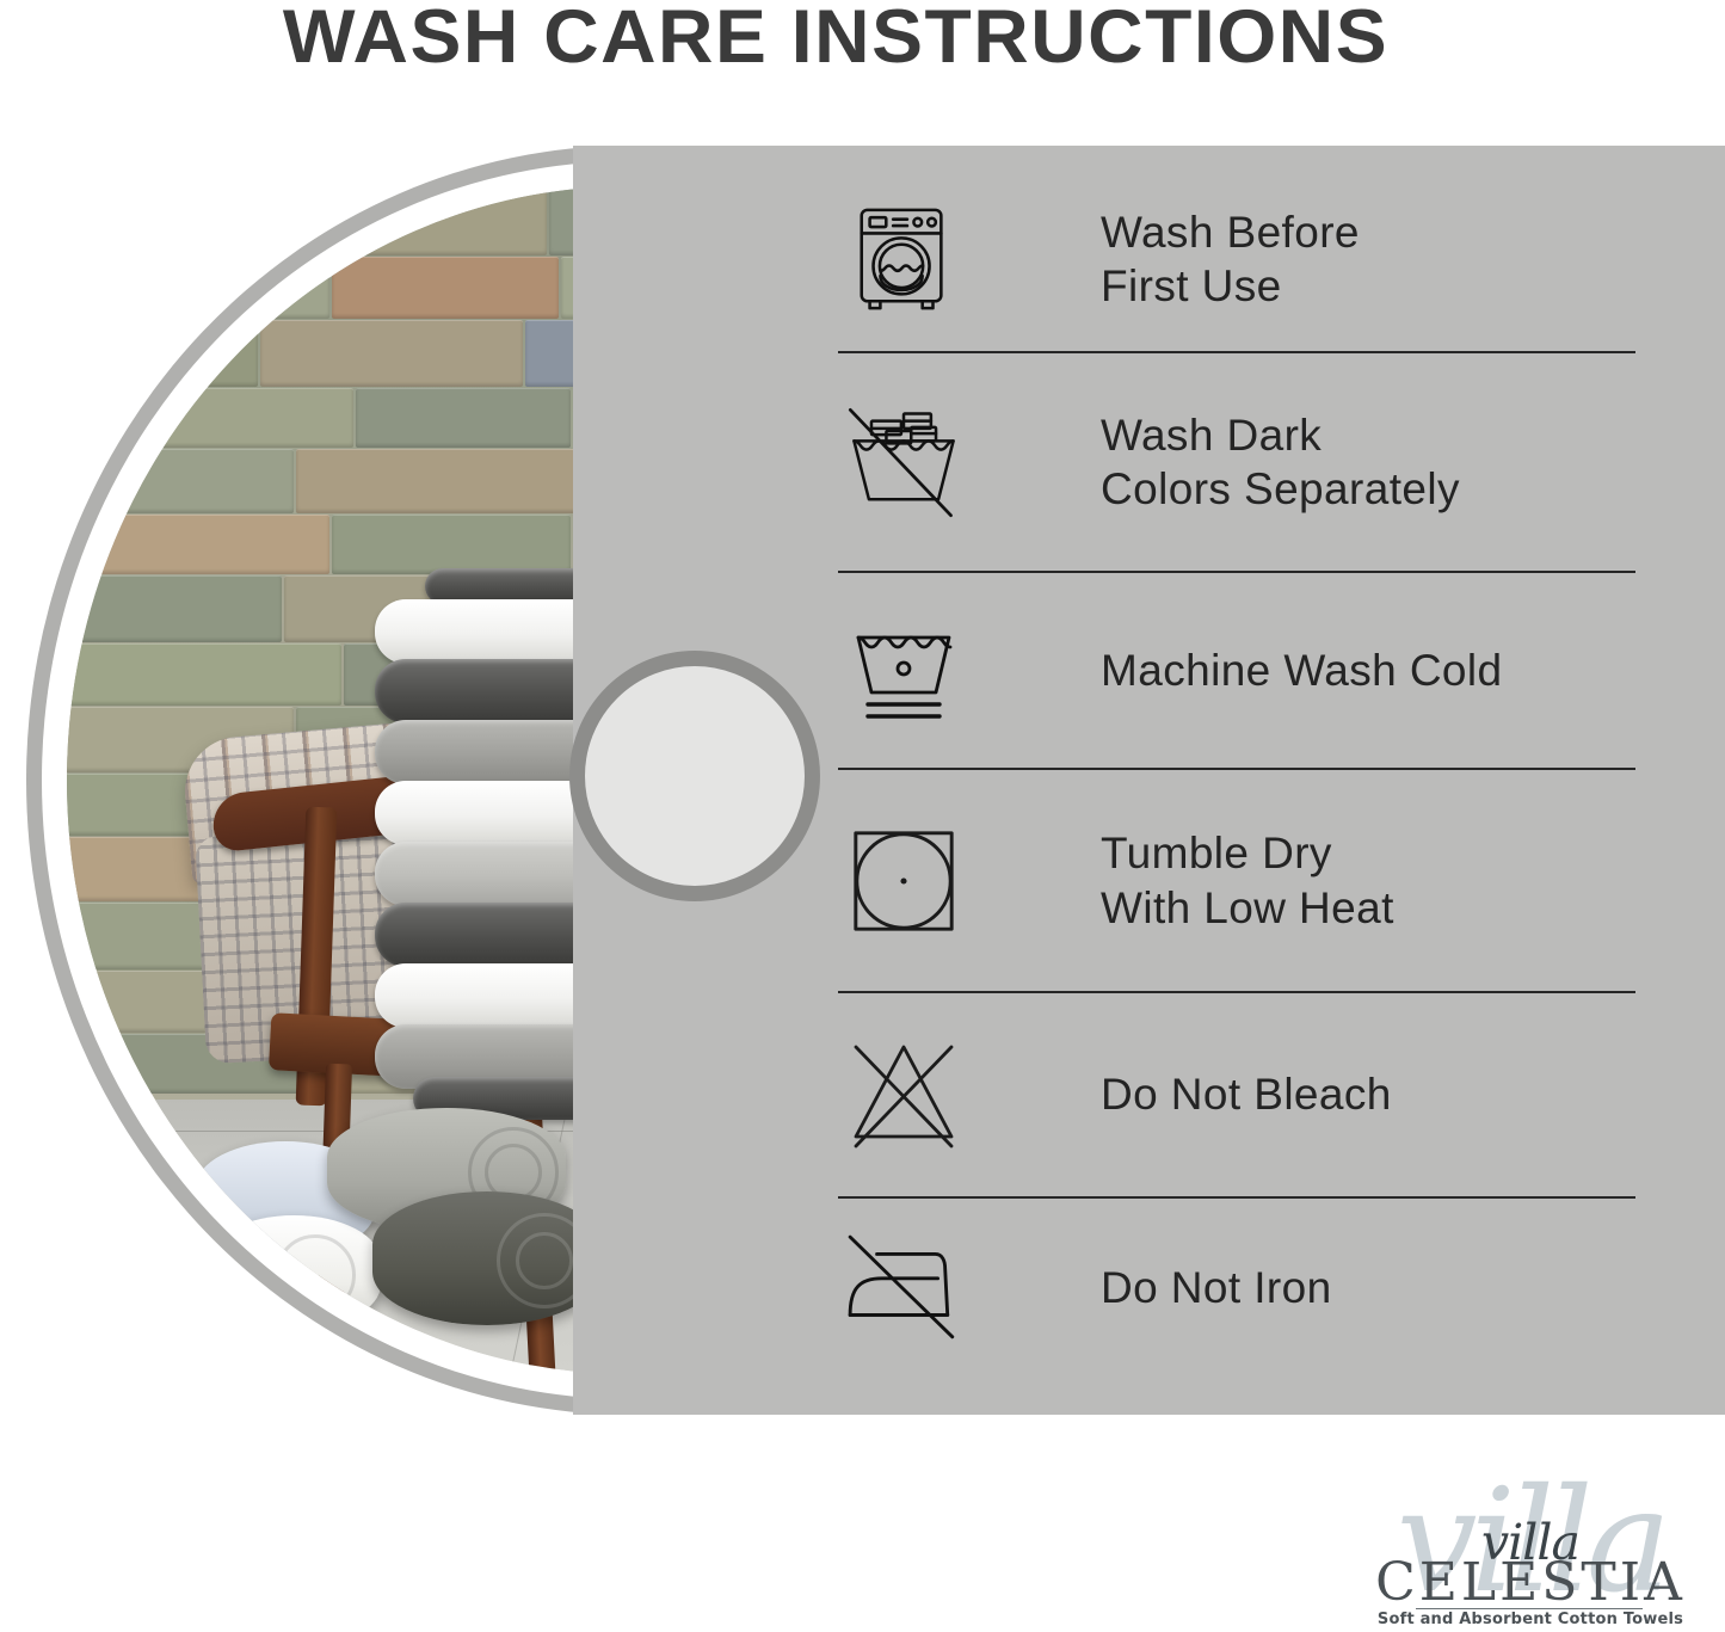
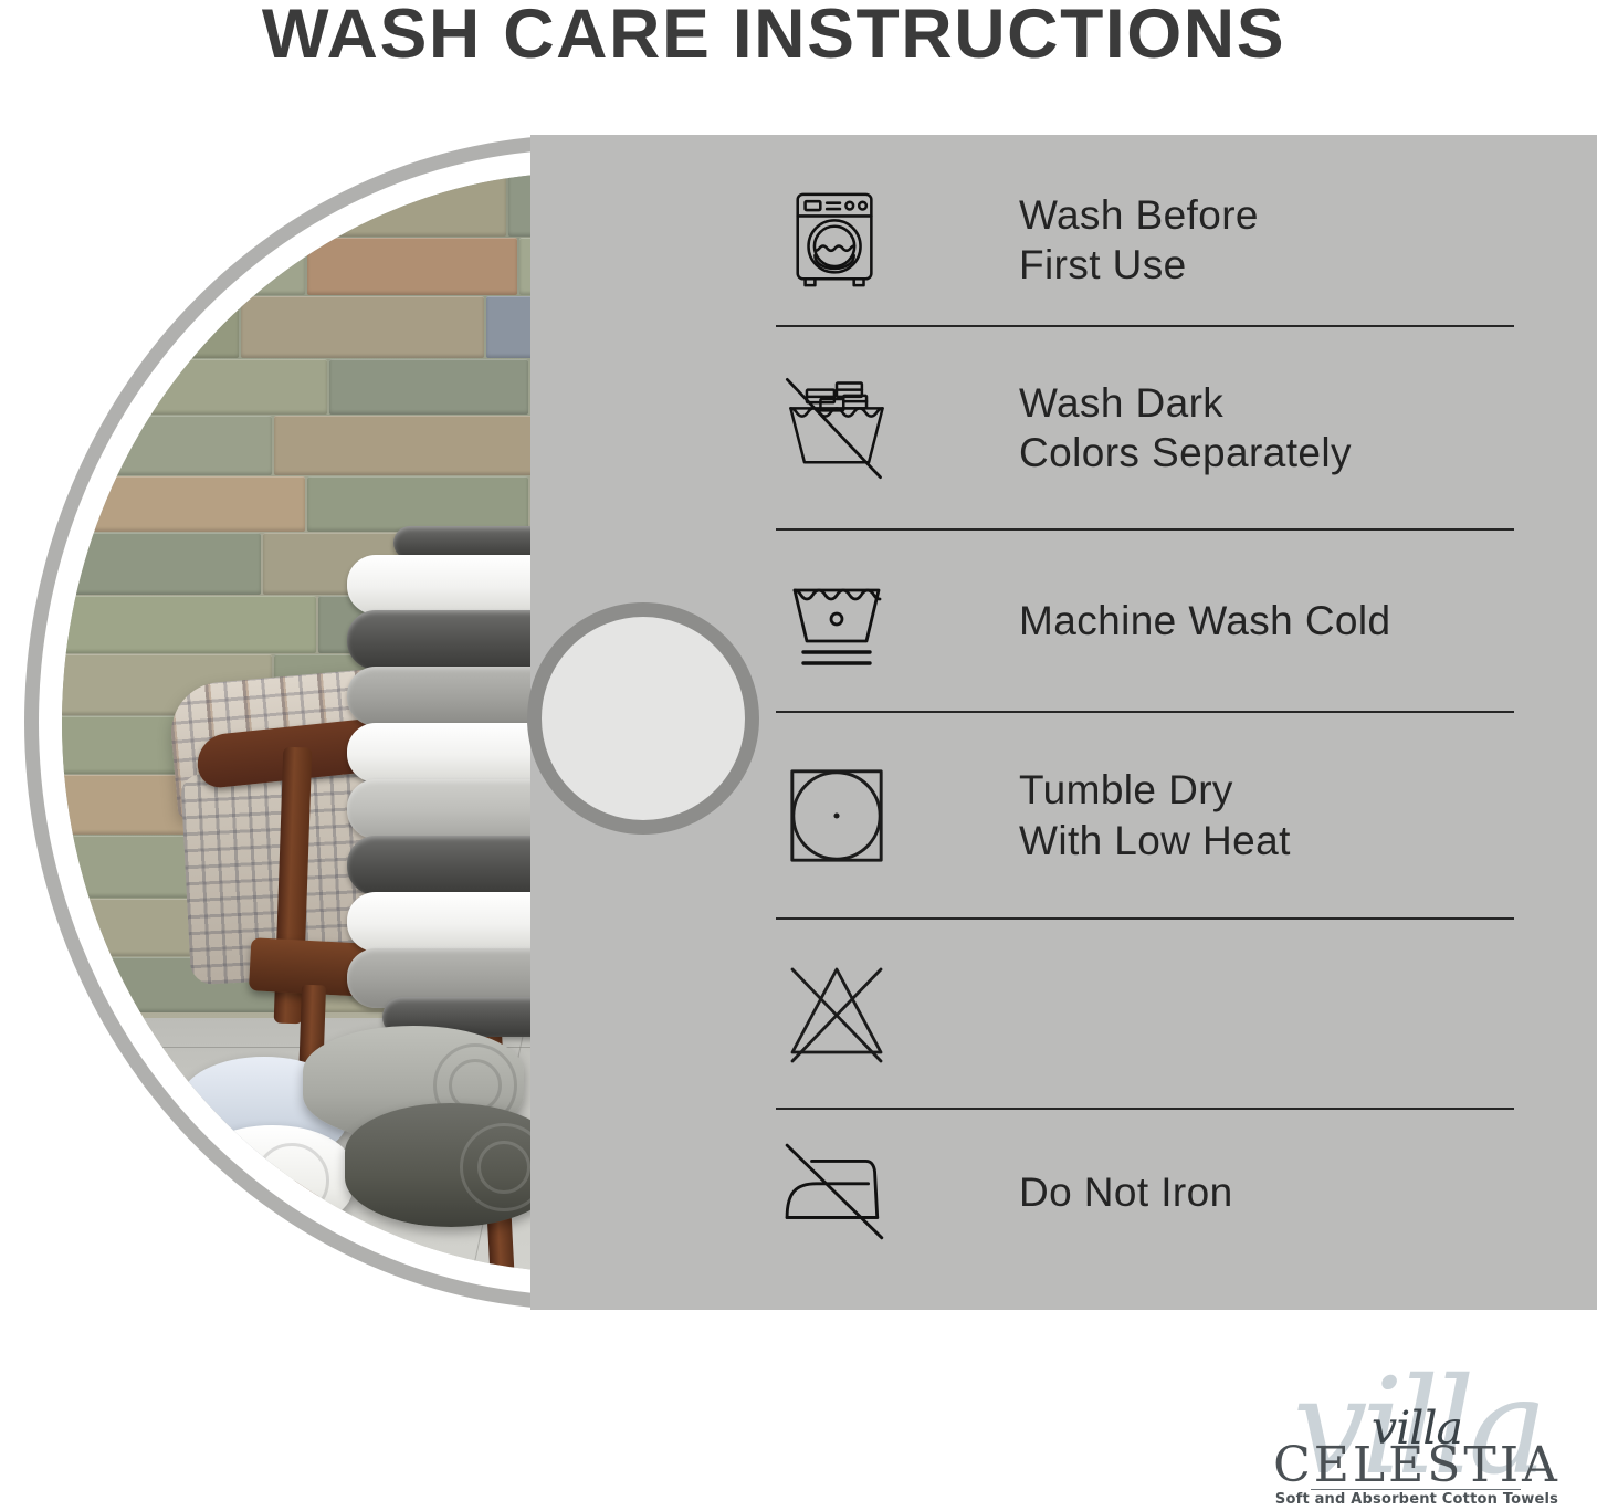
  WASH CARE INSTRUCTIONS
  Wash Before
  First Use
  Wash Dark
  Colors Separately
  Machine Wash Cold
  Tumble Dry
  With Low Heat
- Do Not Bleach
  Do Not Iron
  villa
  villa
  CELESTIA
  Soft and Absorbent Cotton Towels
